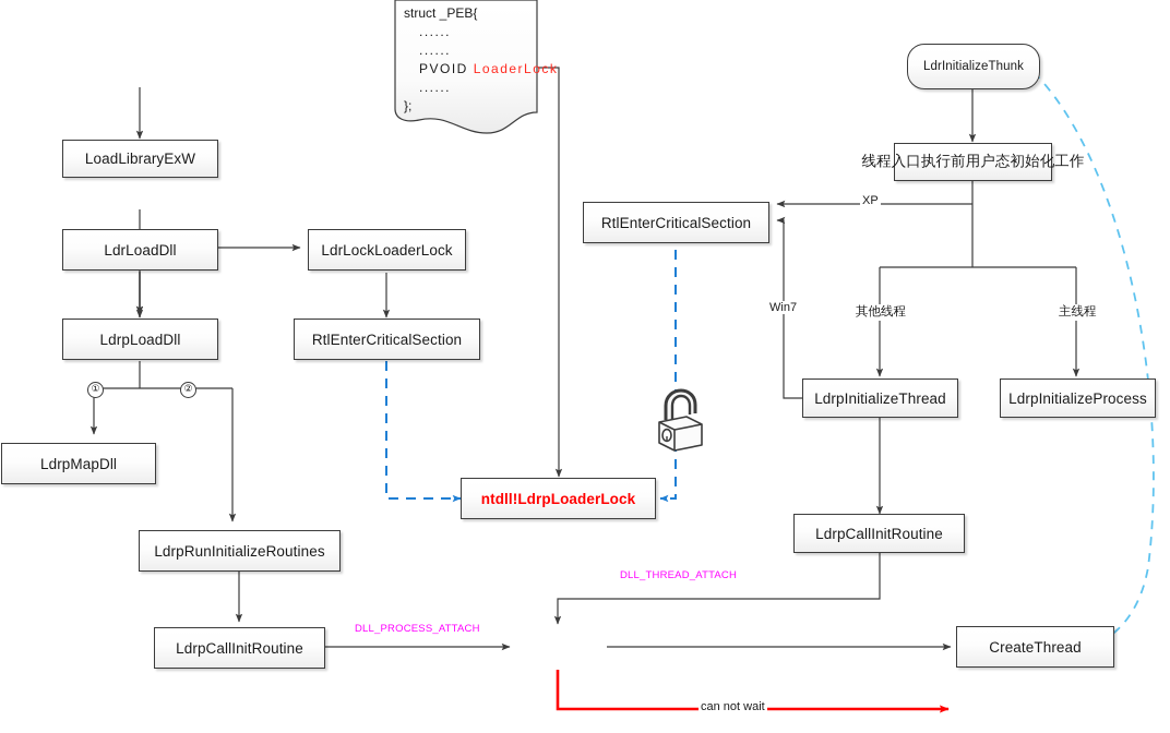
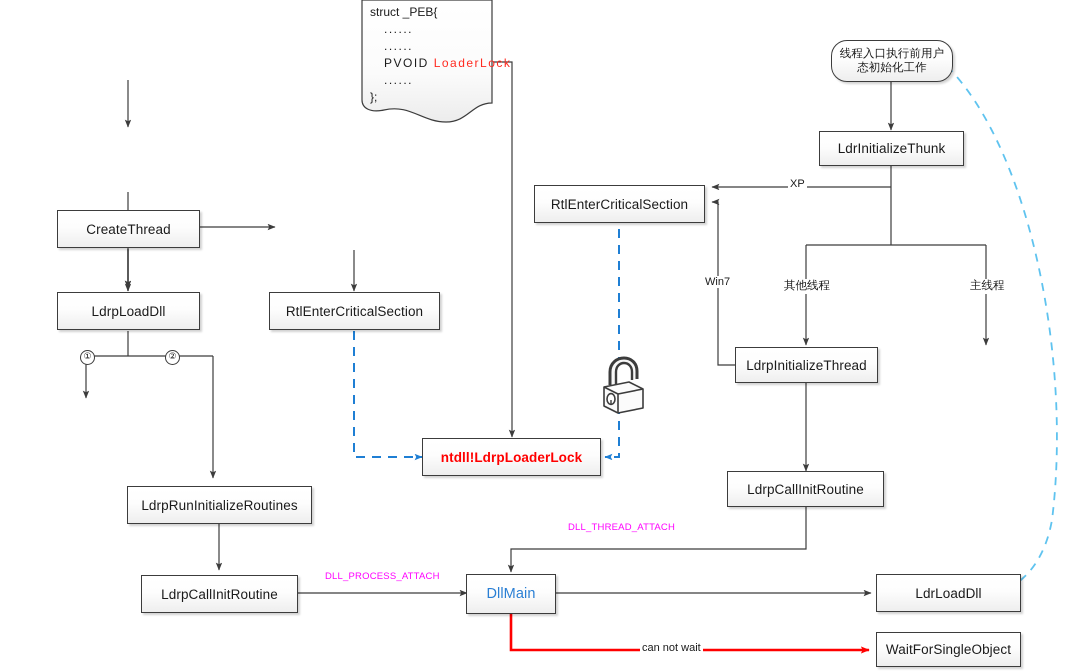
- LoadLibraryExW
- LdrLoadDll
+ CreateThread
  LdrpLoadDll
- LdrpMapDll
- LdrLockLoaderLock
  RtlEnterCriticalSection
  LdrpRunInitializeRoutines
  LdrpCallInitRoutine
  ntdll!LdrpLoaderLock
  RtlEnterCriticalSection
- 线程入口执行前用户态初始化工作
+ LdrInitializeThunk
  LdrpInitializeThread
- LdrpInitializeProcess
  LdrpCallInitRoutine
+ DllMain
- CreateThread
+ LdrLoadDll
+ WaitForSingleObject
- LdrInitializeThunk
+ 线程入口执行前用户态初始化工作
  struct _PEB{
  ......
  ......
  PVOID LoaderLock
  ......
  };
  ①
  ②
  XP
  Win7
  其他线程
  主线程
  DLL_PROCESS_ATTACH
  DLL_THREAD_ATTACH
  can not wait
